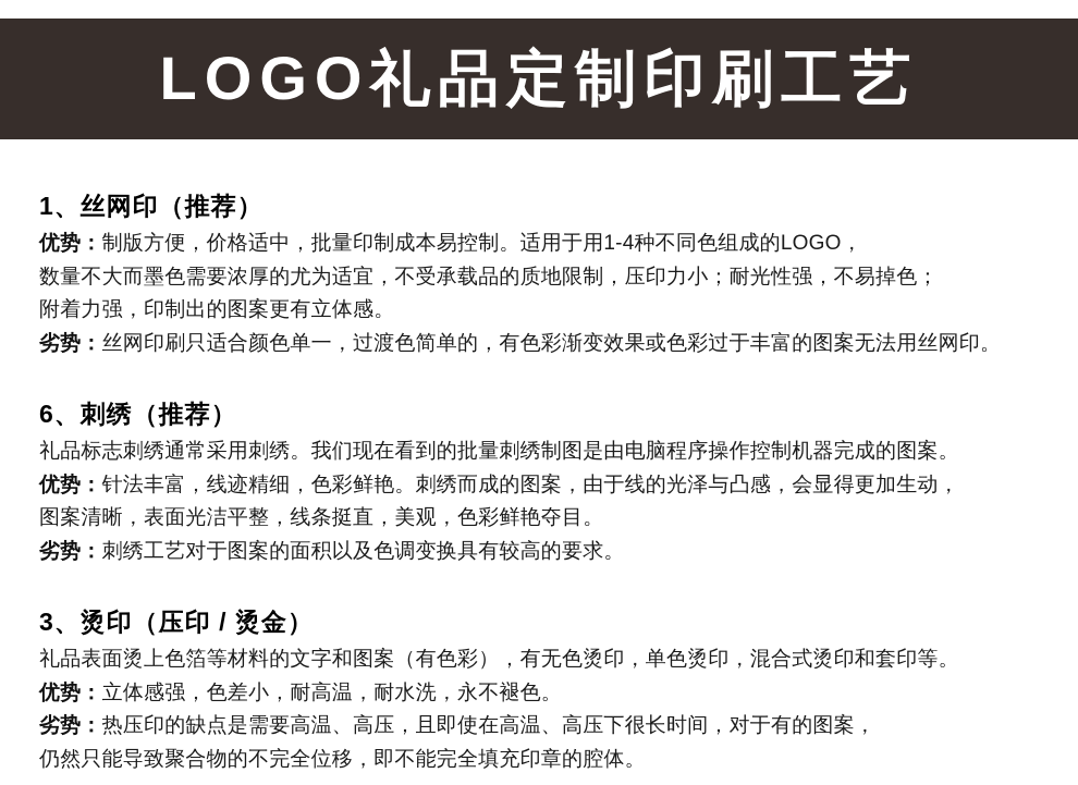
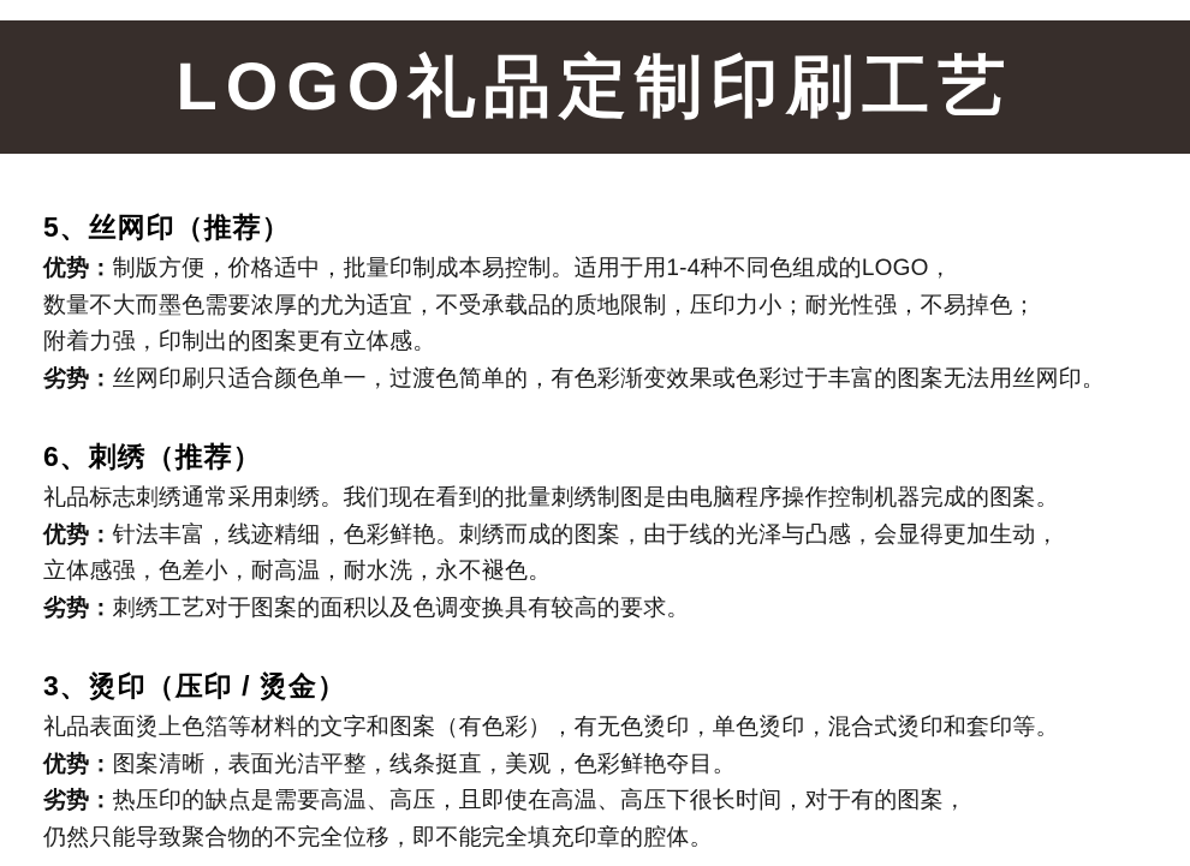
  LOGO礼品定制印刷工艺
- 1、丝网印（推荐）
+ 5、丝网印（推荐）
  优势：制版方便，价格适中，批量印制成本易控制。适用于用1-4种不同色组成的LOGO，
  数量不大而墨色需要浓厚的尤为适宜，不受承载品的质地限制，压印力小；耐光性强，不易掉色；
  附着力强，印制出的图案更有立体感。
  劣势：丝网印刷只适合颜色单一，过渡色简单的，有色彩渐变效果或色彩过于丰富的图案无法用丝网印。
  6、刺绣（推荐）
  礼品标志刺绣通常采用刺绣。我们现在看到的批量刺绣制图是由电脑程序操作控制机器完成的图案。
  优势：针法丰富，线迹精细，色彩鲜艳。刺绣而成的图案，由于线的光泽与凸感，会显得更加生动，
- 图案清晰，表面光洁平整，线条挺直，美观，色彩鲜艳夺目。
+ 立体感强，色差小，耐高温，耐水洗，永不褪色。
  劣势：刺绣工艺对于图案的面积以及色调变换具有较高的要求。
  3、烫印（压印 / 烫金）
  礼品表面烫上色箔等材料的文字和图案（有色彩），有无色烫印，单色烫印，混合式烫印和套印等。
- 优势：立体感强，色差小，耐高温，耐水洗，永不褪色。
+ 优势：图案清晰，表面光洁平整，线条挺直，美观，色彩鲜艳夺目。
  劣势：热压印的缺点是需要高温、高压，且即使在高温、高压下很长时间，对于有的图案，
  仍然只能导致聚合物的不完全位移，即不能完全填充印章的腔体。
